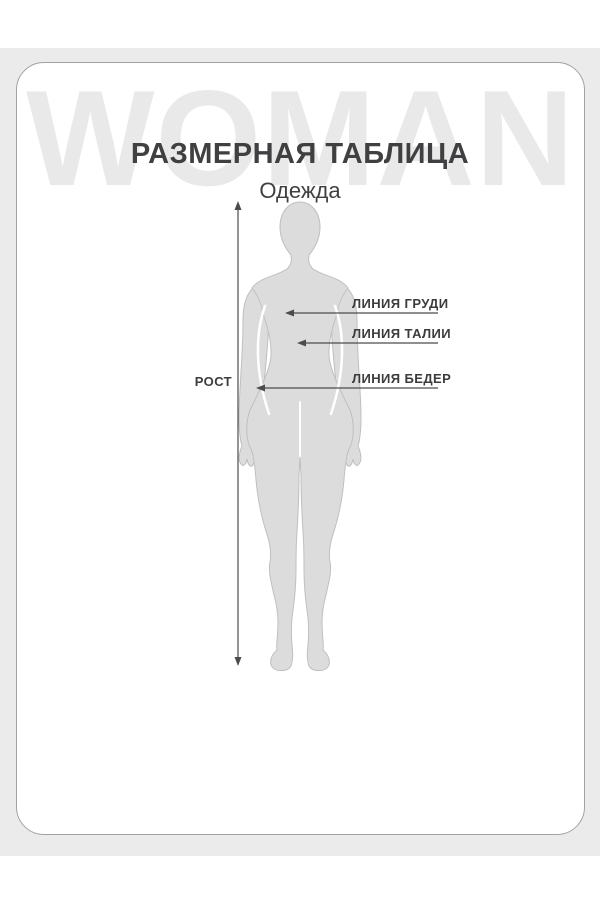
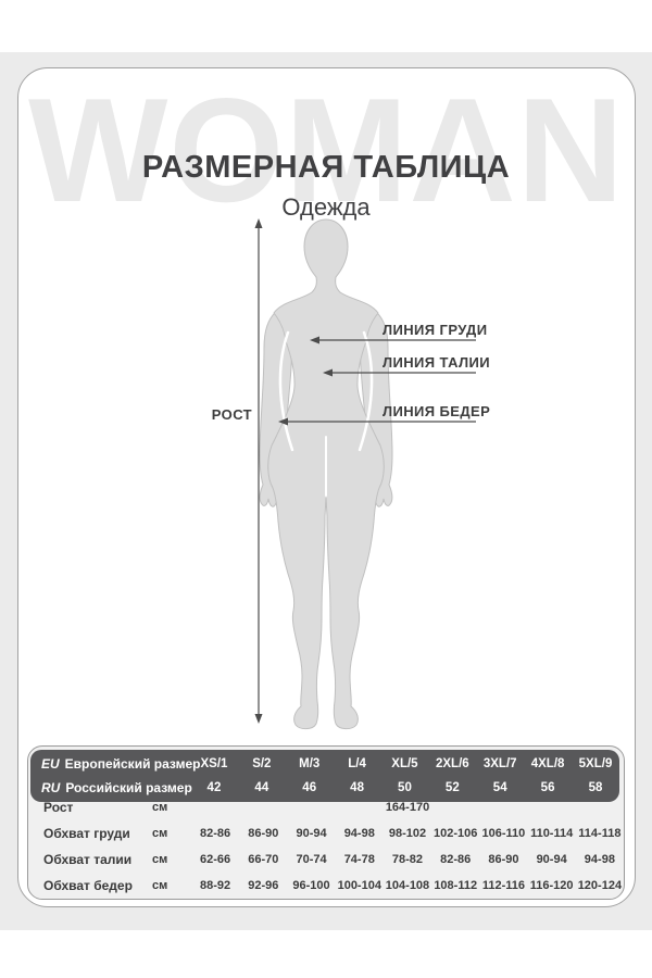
  WOMAN
  РАЗМЕРНАЯ ТАБЛИЦА
  Одежда
  РОСТ
  ЛИНИЯ ГРУДИ
  ЛИНИЯ ТАЛИИ
  ЛИНИЯ БЕДЕР
+ Рост	см	164-170
+ Обхват груди	см	82-86	86-90	90-94	94-98	98-102	102-106	106-110	110-114	114-118
+ Обхват талии	см	62-66	66-70	70-74	74-78	78-82	82-86	86-90	90-94	94-98
+ Обхват бедер	см	88-92	92-96	96-100	100-104	104-108	108-112	112-116	116-120	120-124
+ EU Европейский размер	XS/1	S/2	M/3	L/4	XL/5	2XL/6	3XL/7	4XL/8	5XL/9
+ RU Российский размер	42	44	46	48	50	52	54	56	58
